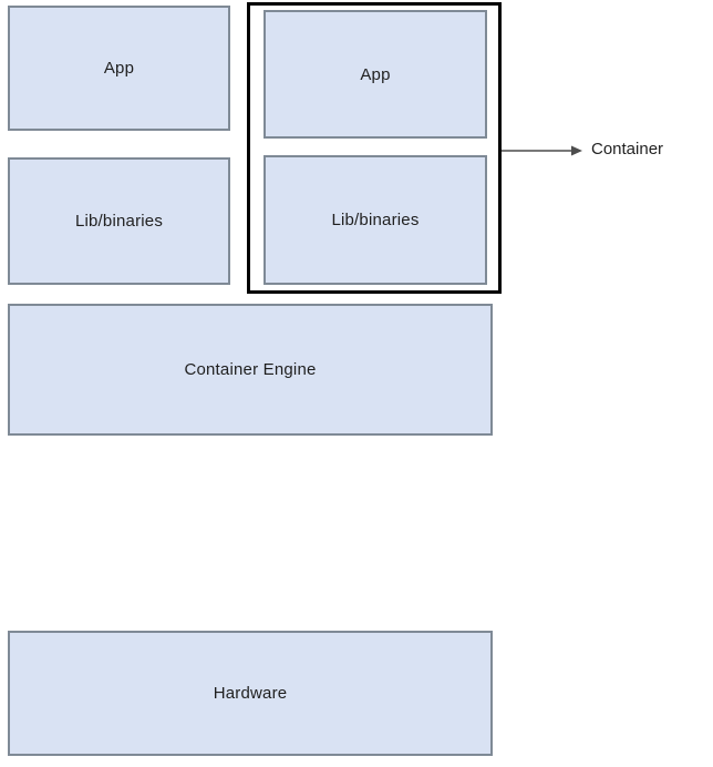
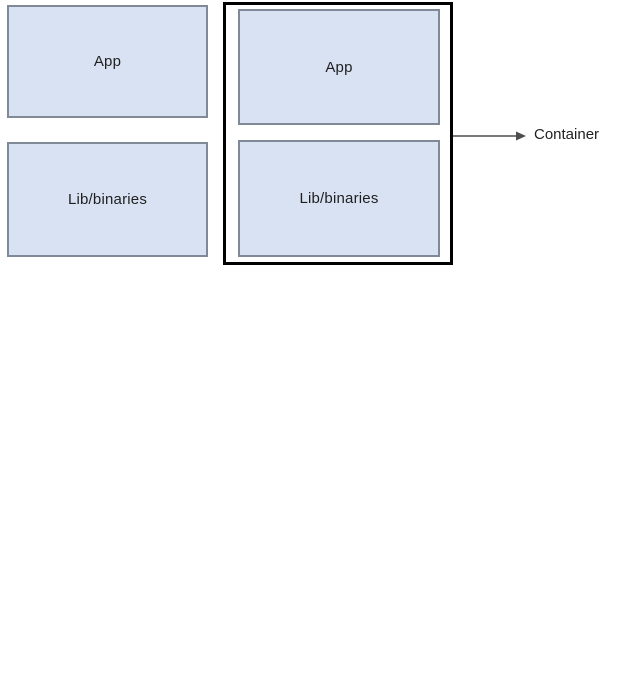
  App
  Lib/binaries
  App
  Lib/binaries
  Container
- Container Engine
- Hardware
